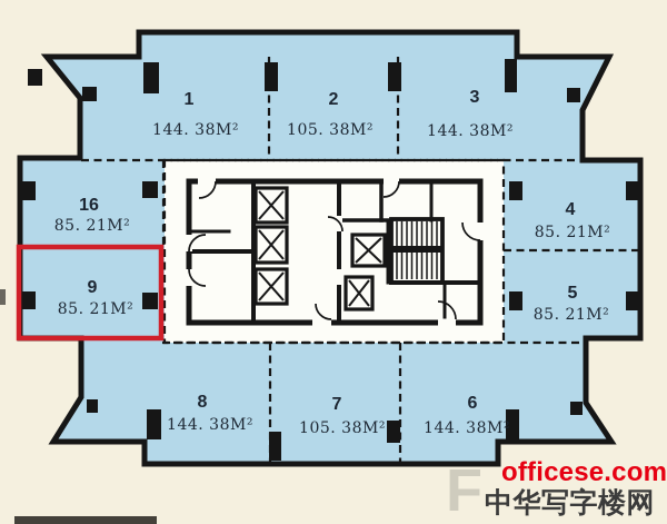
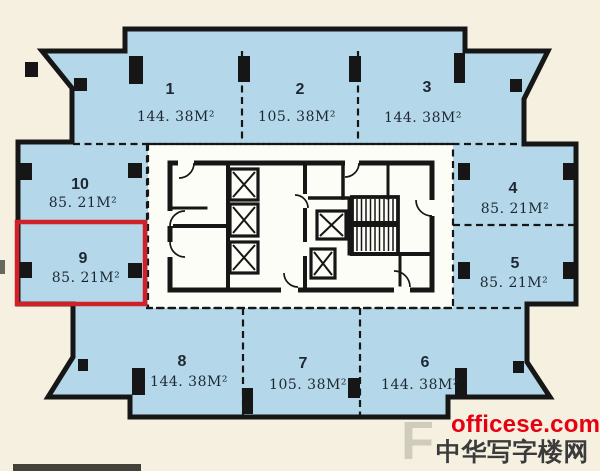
  1
  144. 38M²
  2
  105. 38M²
  3
  144. 38M²
  4
  85. 21M²
  5
  85. 21M²
  6
  144. 38M²
  7
  105. 38M²
  8
  144. 38M²
  9
  85. 21M²
- 16
+ 10
  85. 21M²
  F
  officese.com
  中华写字楼网
